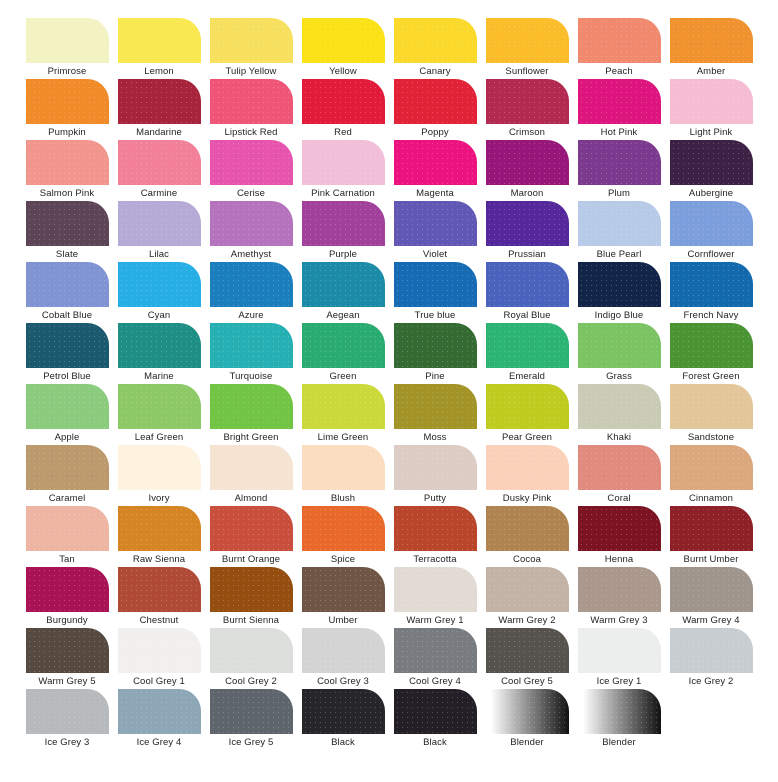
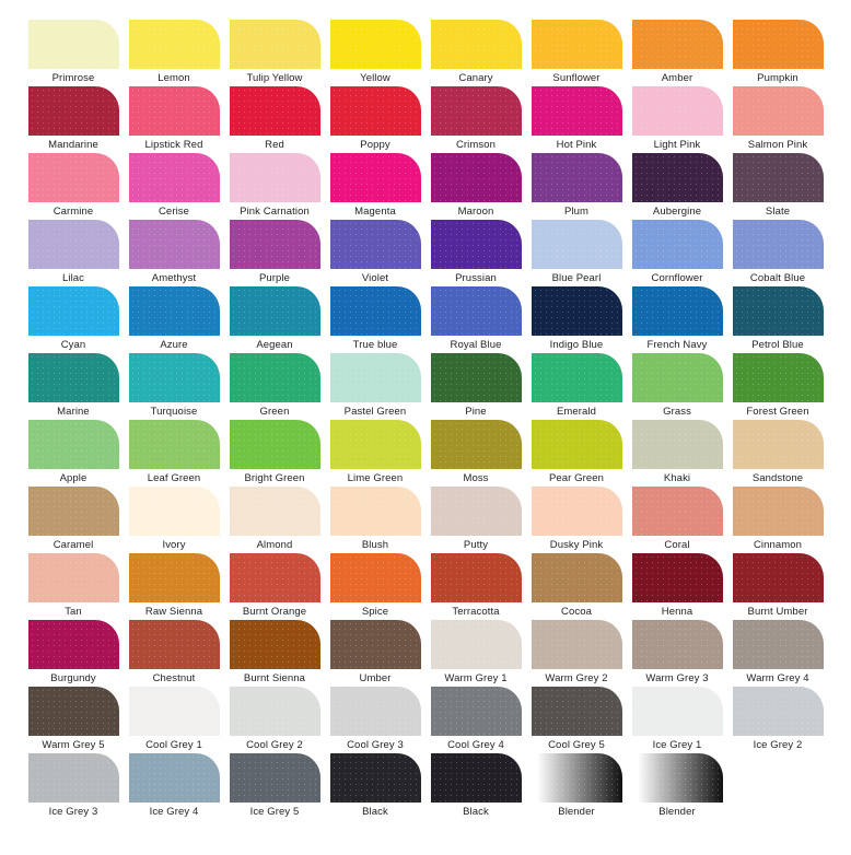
  Primrose
  Lemon
  Tulip Yellow
  Yellow
  Canary
  Sunflower
- Peach
  Amber
  Pumpkin
  Mandarine
  Lipstick Red
  Red
  Poppy
  Crimson
  Hot Pink
  Light Pink
  Salmon Pink
  Carmine
  Cerise
  Pink Carnation
  Magenta
  Maroon
  Plum
  Aubergine
  Slate
  Lilac
  Amethyst
  Purple
  Violet
  Prussian
  Blue Pearl
  Cornflower
  Cobalt Blue
  Cyan
  Azure
  Aegean
  True blue
  Royal Blue
  Indigo Blue
  French Navy
  Petrol Blue
  Marine
  Turquoise
  Green
+ Pastel Green
  Pine
  Emerald
  Grass
  Forest Green
  Apple
  Leaf Green
  Bright Green
  Lime Green
  Moss
  Pear Green
  Khaki
  Sandstone
  Caramel
  Ivory
  Almond
  Blush
  Putty
  Dusky Pink
  Coral
  Cinnamon
  Tan
  Raw Sienna
  Burnt Orange
  Spice
  Terracotta
  Cocoa
  Henna
  Burnt Umber
  Burgundy
  Chestnut
  Burnt Sienna
  Umber
  Warm Grey 1
  Warm Grey 2
  Warm Grey 3
  Warm Grey 4
  Warm Grey 5
  Cool Grey 1
  Cool Grey 2
  Cool Grey 3
  Cool Grey 4
  Cool Grey 5
  Ice Grey 1
  Ice Grey 2
  Ice Grey 3
  Ice Grey 4
  Ice Grey 5
  Black
  Black
  Blender
  Blender
